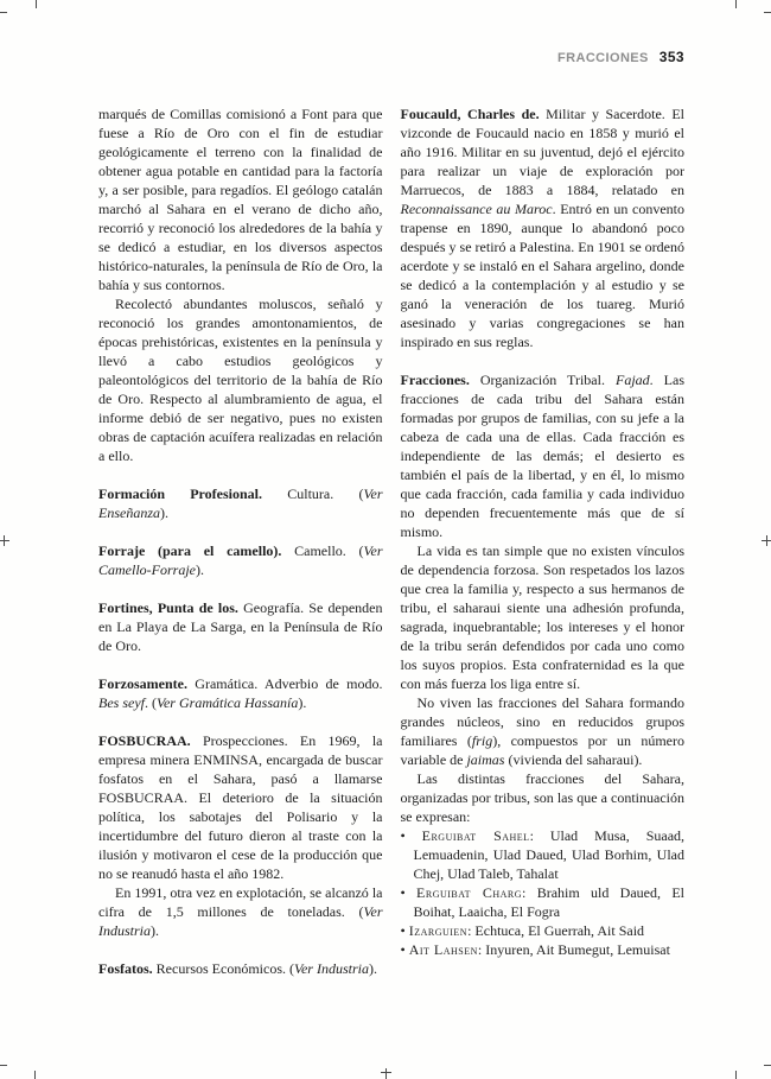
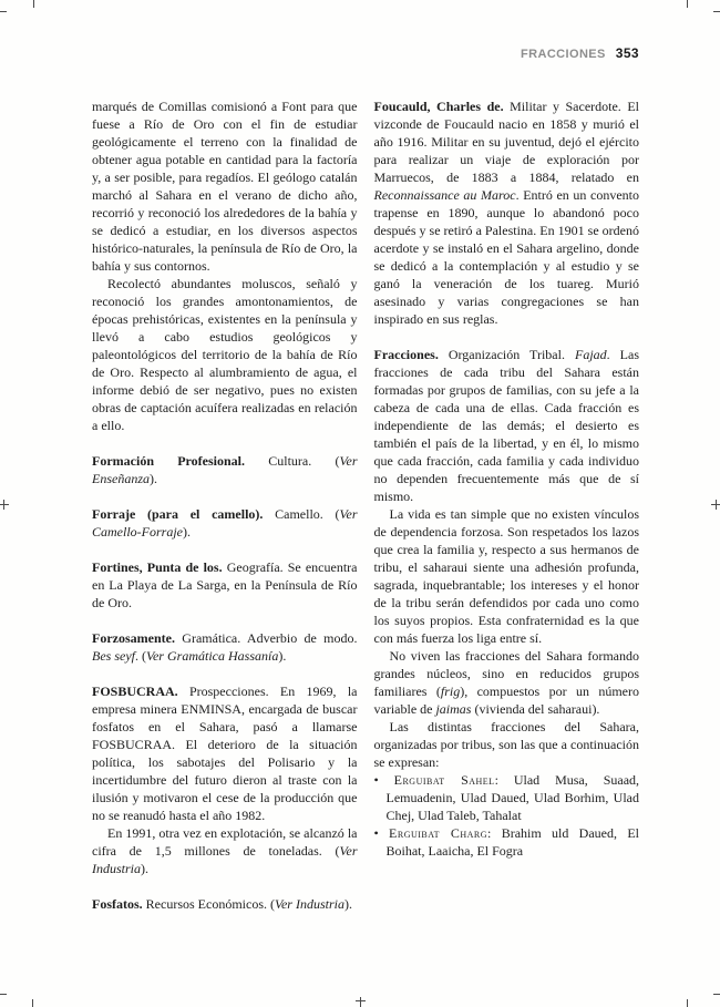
  FRACCIONES
  353
  marqués de Comillas comisionó a Font para que fuese a Río de Oro con el fin de estudiar geológicamente el terreno con la finalidad de obtener agua potable en cantidad para la factoría y, a ser posible, para regadíos. El geólogo catalán marchó al Sahara en el verano de dicho año, recorrió y reconoció los alrededores de la bahía y se dedicó a estudiar, en los diversos aspectos histórico-naturales, la península de Río de Oro, la bahía y sus contornos.
  Recolectó abundantes moluscos, señaló y reconoció los grandes amontonamientos, de épocas prehistóricas, existentes en la península y llevó a cabo estudios geológicos y paleontológicos del territorio de la bahía de Río de Oro. Respecto al alumbramiento de agua, el informe debió de ser negativo, pues no existen obras de captación acuífera realizadas en relación a ello.
  Formación Profesional. Cultura. (Ver Enseñanza).
  Forraje (para el camello). Camello. (Ver Camello-Forraje).
- Fortines, Punta de los. Geografía. Se dependen en La Playa de La Sarga, en la Península de Río de Oro.
+ Fortines, Punta de los. Geografía. Se encuentra en La Playa de La Sarga, en la Península de Río de Oro.
  Forzosamente. Gramática. Adverbio de modo. Bes seyf. (Ver Gramática Hassanía).
  FOSBUCRAA. Prospecciones. En 1969, la empresa minera ENMINSA, encargada de buscar fosfatos en el Sahara, pasó a llamarse FOSBUCRAA. El deterioro de la situación política, los sabotajes del Polisario y la incertidumbre del futuro dieron al traste con la ilusión y motivaron el cese de la producción que no se reanudó hasta el año 1982.
  En 1991, otra vez en explotación, se alcanzó la cifra de 1,5 millones de toneladas. (Ver Industria).
  Fosfatos. Recursos Económicos. (Ver Industria).
  Foucauld, Charles de. Militar y Sacerdote. El vizconde de Foucauld nacio en 1858 y murió el año 1916. Militar en su juventud, dejó el ejército para realizar un viaje de exploración por Marruecos, de 1883 a 1884, relatado en Reconnaissance au Maroc. Entró en un convento trapense en 1890, aunque lo abandonó poco después y se retiró a Palestina. En 1901 se ordenó acerdote y se instaló en el Sahara argelino, donde se dedicó a la contemplación y al estudio y se ganó la veneración de los tuareg. Murió asesinado y varias congregaciones se han inspirado en sus reglas.
  Fracciones. Organización Tribal. Fajad. Las fracciones de cada tribu del Sahara están formadas por grupos de familias, con su jefe a la cabeza de cada una de ellas. Cada fracción es independiente de las demás; el desierto es también el país de la libertad, y en él, lo mismo que cada fracción, cada familia y cada individuo no dependen frecuentemente más que de sí mismo.
  La vida es tan simple que no existen vínculos de dependencia forzosa. Son respetados los lazos que crea la familia y, respecto a sus hermanos de tribu, el saharaui siente una adhesión profunda, sagrada, inquebrantable; los intereses y el honor de la tribu serán defendidos por cada uno como los suyos propios. Esta confraternidad es la que con más fuerza los liga entre sí.
  No viven las fracciones del Sahara formando grandes núcleos, sino en reducidos grupos familiares (frig), compuestos por un número variable de jaimas (vivienda del saharaui).
  Las distintas fracciones del Sahara, organizadas por tribus, son las que a continuación se expresan:
  • Erguibat Sahel: Ulad Musa, Suaad, Lemuadenin, Ulad Daued, Ulad Borhim, Ulad Chej, Ulad Taleb, Tahalat
  • Erguibat Charg: Brahim uld Daued, El Boihat, Laaicha, El Fogra
- • Izarguien: Echtuca, El Guerrah, Ait Said
- • Ait Lahsen: Inyuren, Ait Bumegut, Lemuisat
